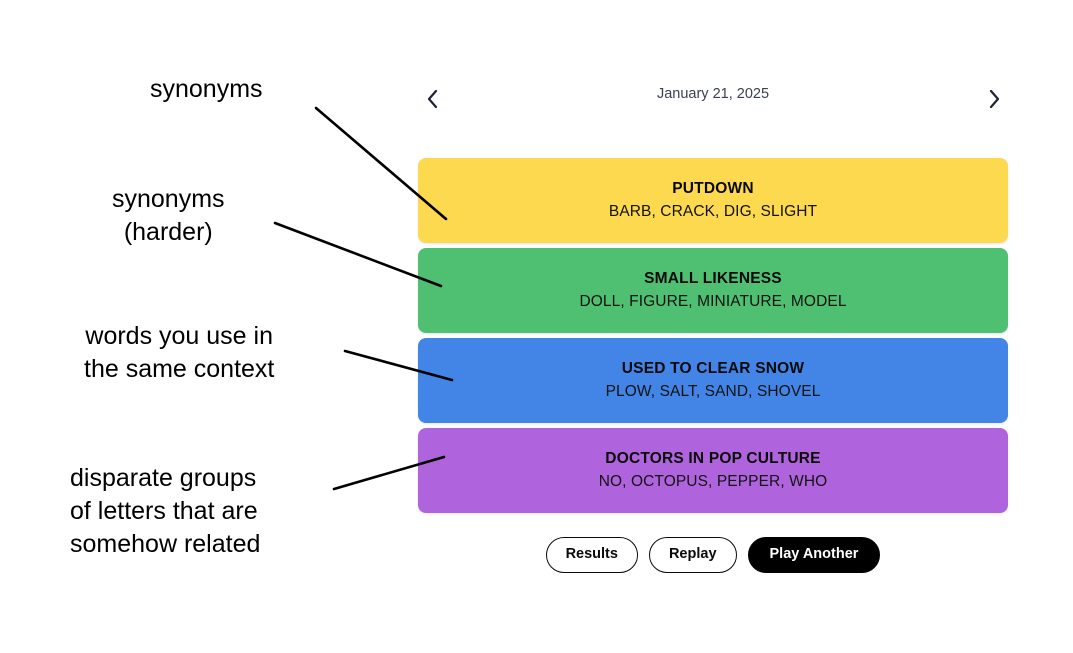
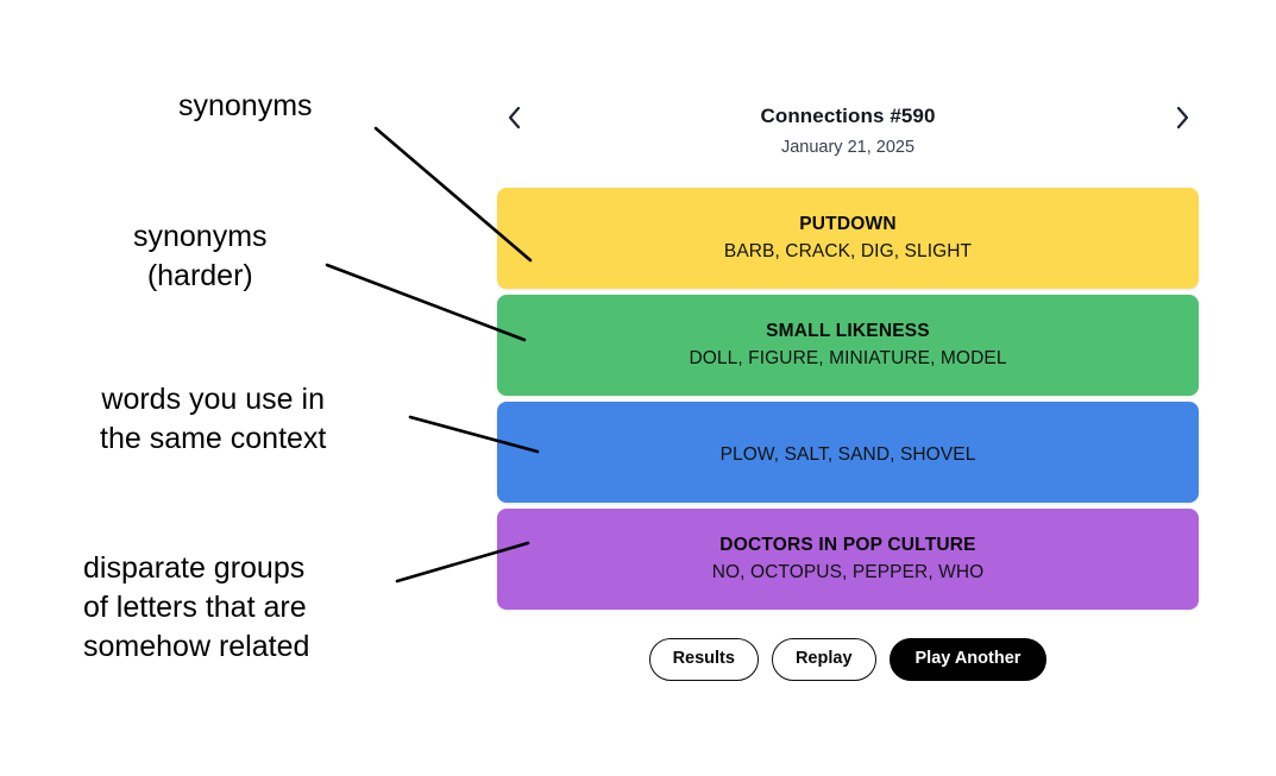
  synonyms
  synonyms
  (harder)
  words you use in
  the same context
  disparate groups
  of letters that are
  somehow related
+ Connections #590
  January 21, 2025
  PUTDOWN
  BARB, CRACK, DIG, SLIGHT
  SMALL LIKENESS
  DOLL, FIGURE, MINIATURE, MODEL
- USED TO CLEAR SNOW
  PLOW, SALT, SAND, SHOVEL
  DOCTORS IN POP CULTURE
  NO, OCTOPUS, PEPPER, WHO
  Results
  Replay
  Play Another
